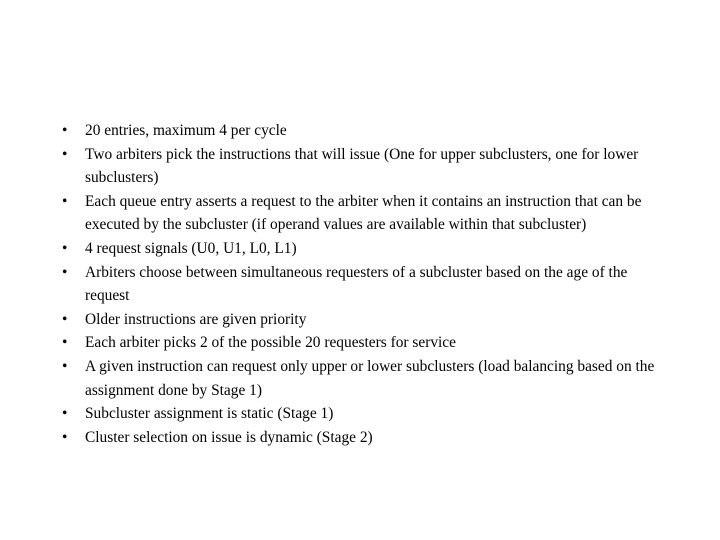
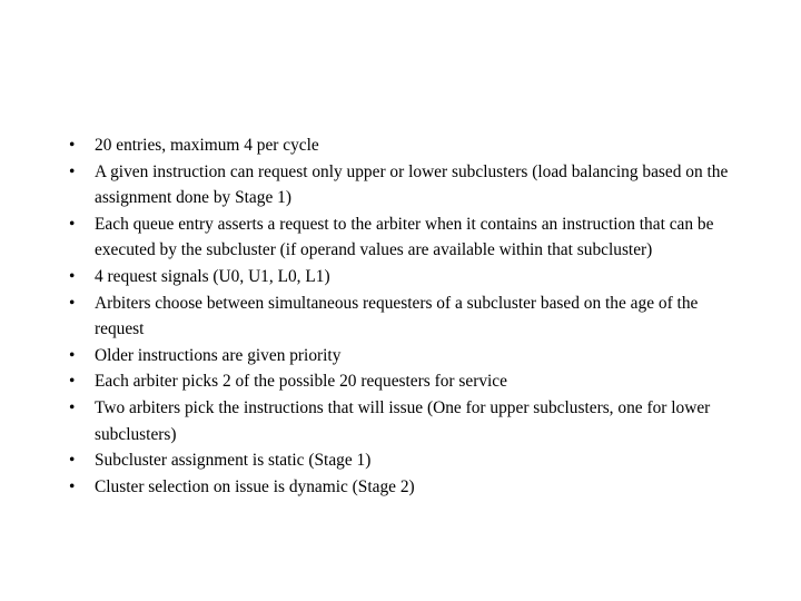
  •
  20 entries, maximum 4 per cycle
  •
- Two arbiters pick the instructions that will issue (One for upper subclusters, one for lower subclusters)
+ A given instruction can request only upper or lower subclusters (load balancing based on the assignment done by Stage 1)
  •
  Each queue entry asserts a request to the arbiter when it contains an instruction that can be executed by the subcluster (if operand values are available within that subcluster)
  •
  4 request signals (U0, U1, L0, L1)
  •
  Arbiters choose between simultaneous requesters of a subcluster based on the age of the request
  •
  Older instructions are given priority
  •
  Each arbiter picks 2 of the possible 20 requesters for service
  •
- A given instruction can request only upper or lower subclusters (load balancing based on the assignment done by Stage 1)
+ Two arbiters pick the instructions that will issue (One for upper subclusters, one for lower subclusters)
  •
  Subcluster assignment is static (Stage 1)
  •
  Cluster selection on issue is dynamic (Stage 2)
